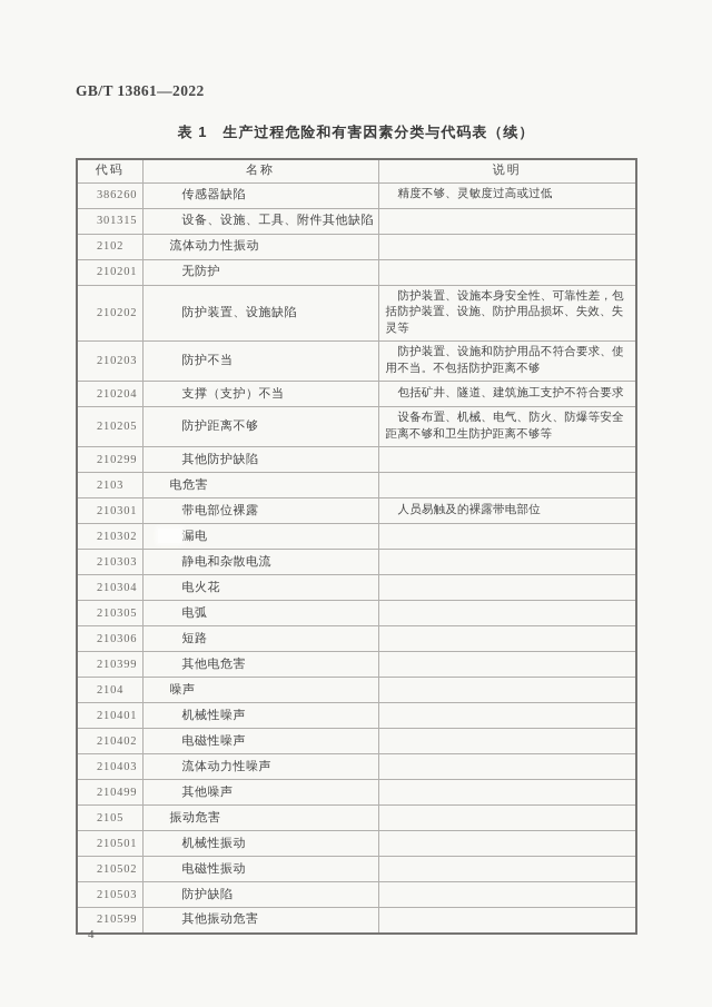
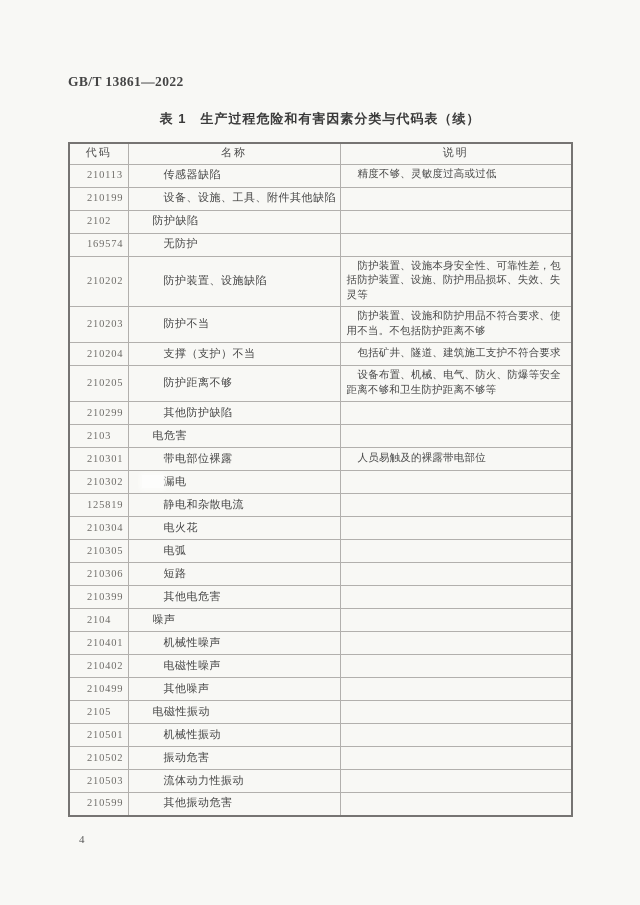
  GB/T 13861—2022
  表 1 生产过程危险和有害因素分类与代码表（续）
  代码	名称	说明
- 386260	传感器缺陷	精度不够、灵敏度过高或过低
+ 210113	传感器缺陷	精度不够、灵敏度过高或过低
- 301315	设备、设施、工具、附件其他缺陷
+ 210199	设备、设施、工具、附件其他缺陷
- 2102	流体动力性振动
+ 2102	防护缺陷
- 210201	无防护
+ 169574	无防护
  210202	防护装置、设施缺陷	防护装置、设施本身安全性、可靠性差，包括防护装置、设施、防护用品损坏、失效、失灵等
  210203	防护不当	防护装置、设施和防护用品不符合要求、使用不当。不包括防护距离不够
  210204	支撑（支护）不当	包括矿井、隧道、建筑施工支护不符合要求
  210205	防护距离不够	设备布置、机械、电气、防火、防爆等安全距离不够和卫生防护距离不够等
  210299	其他防护缺陷
  2103	电危害
  210301	带电部位裸露	人员易触及的裸露带电部位
  210302	漏电
- 210303	静电和杂散电流
+ 125819	静电和杂散电流
  210304	电火花
  210305	电弧
  210306	短路
  210399	其他电危害
  2104	噪声
  210401	机械性噪声
  210402	电磁性噪声
- 210403	流体动力性噪声
  210499	其他噪声
- 2105	振动危害
+ 2105	电磁性振动
  210501	机械性振动
- 210502	电磁性振动
+ 210502	振动危害
- 210503	防护缺陷
+ 210503	流体动力性振动
  210599	其他振动危害
  4
